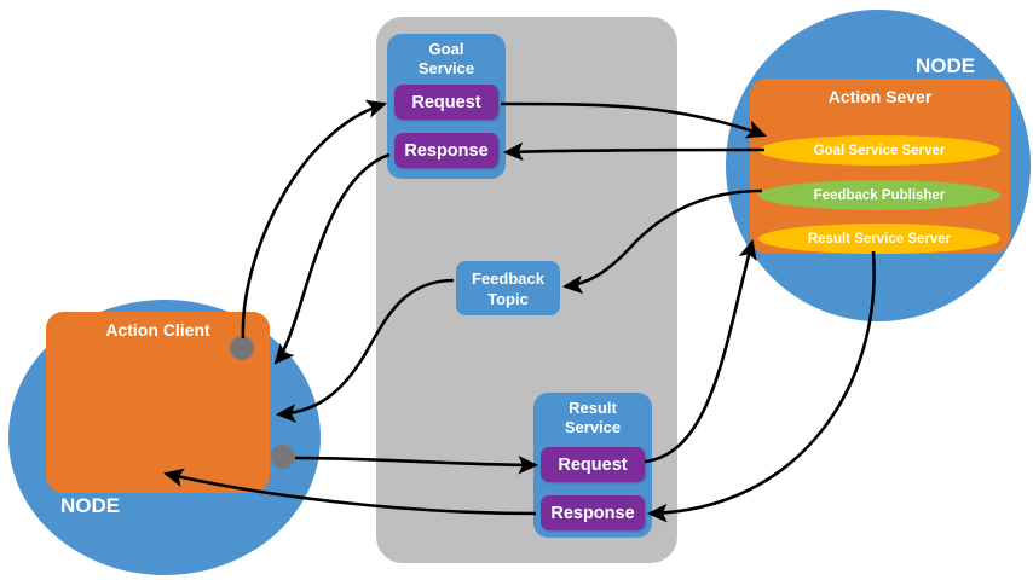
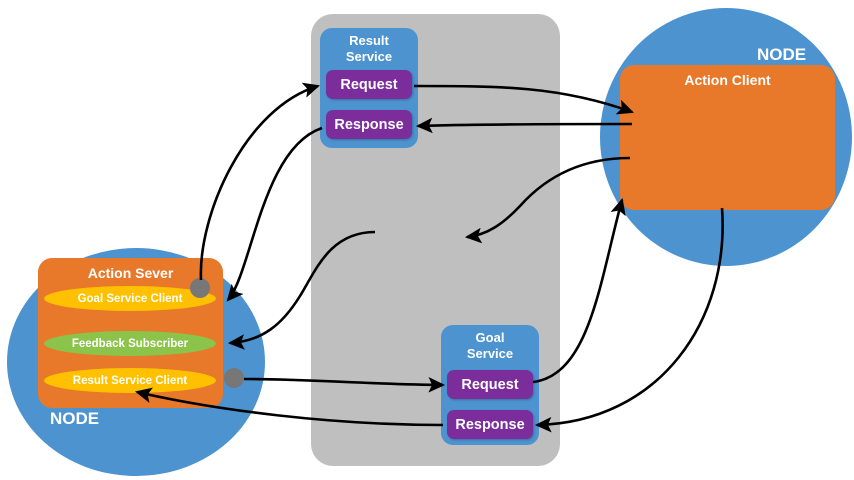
  NODE
- Action Client
+ Action Sever
+ Goal Service Client
+ Feedback Subscriber
+ Result Service Client
  NODE
- Action Sever
+ Action Client
- Goal Service Server
- Feedback Publisher
- Result Service Server
- Goal
+ Result
  Service
  Request
  Response
- Result
+ Goal
  Service
  Request
  Response
- Feedback
- Topic
